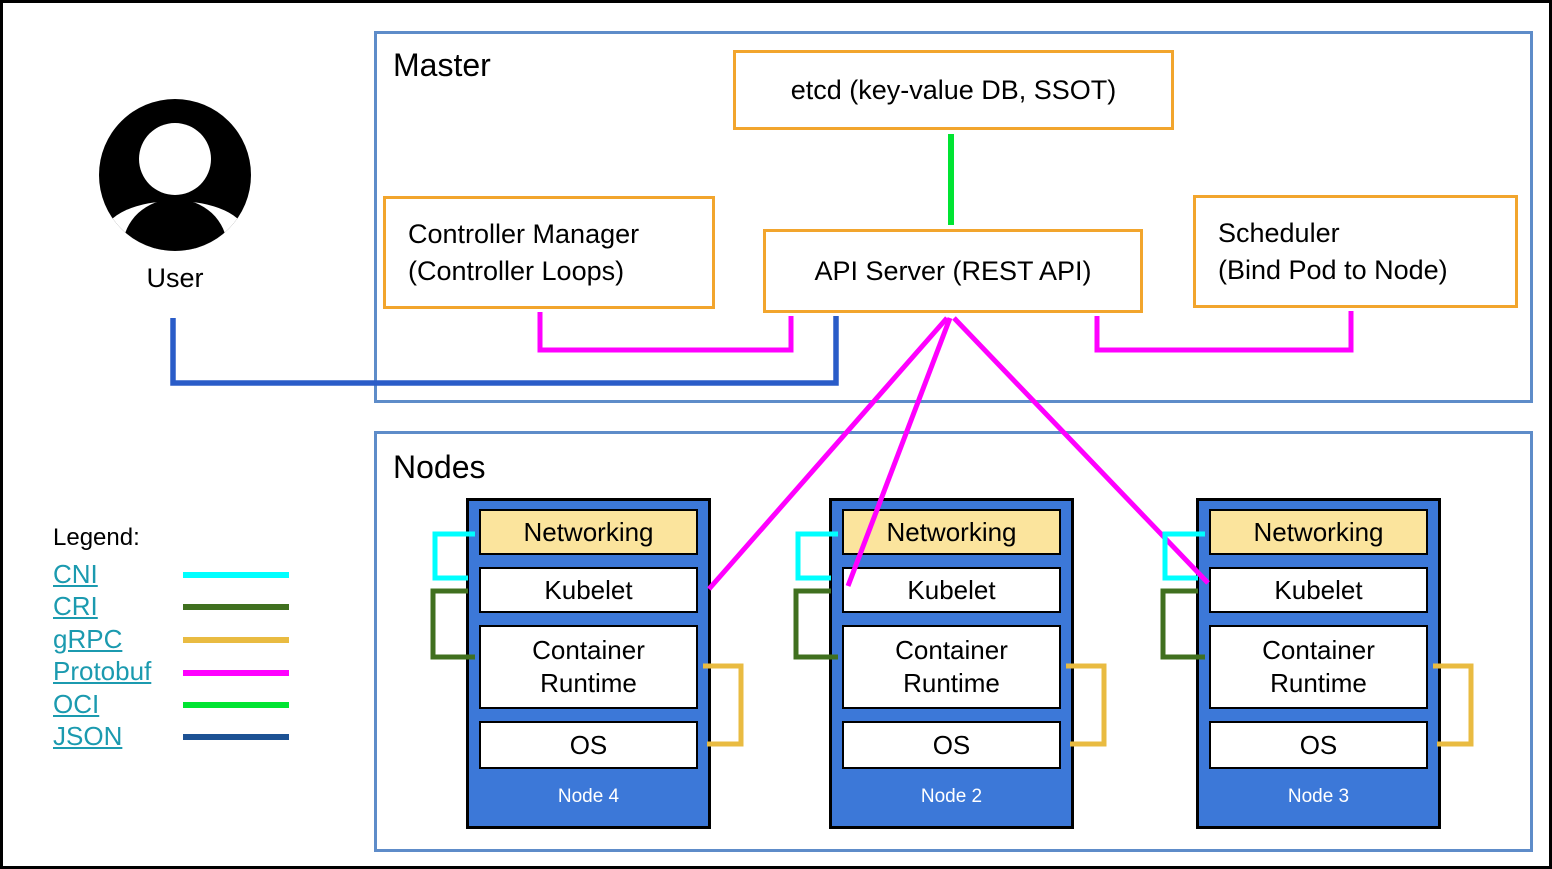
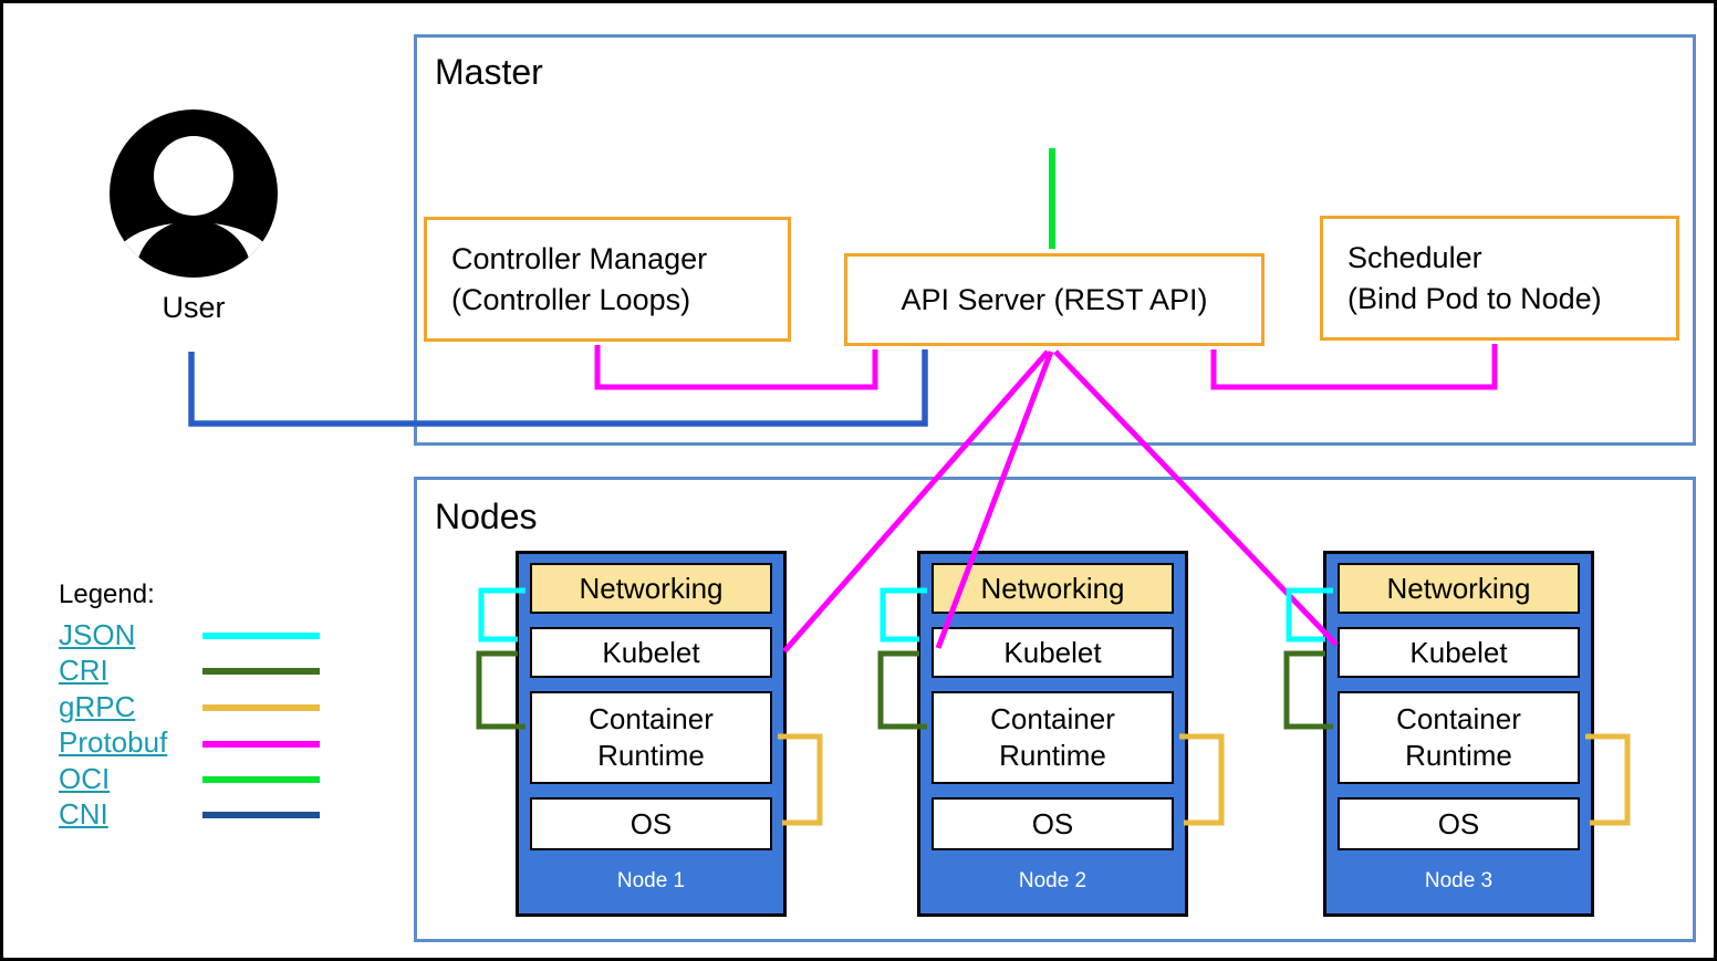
  Master
- etcd (key-value DB, SSOT)
  Controller Manager
  (Controller Loops)
  API Server (REST API)
  Scheduler
  (Bind Pod to Node)
  User
  Nodes
  Networking
  Kubelet
  Container Runtime
  OS
- Node 4
+ Node 1
  Networking
  Kubelet
  Container Runtime
  OS
  Node 2
  Networking
  Kubelet
  Container Runtime
  OS
  Node 3
  Legend:
- CNI
+ JSON
  CRI
  gRPC
  Protobuf
  OCI
- JSON
+ CNI
